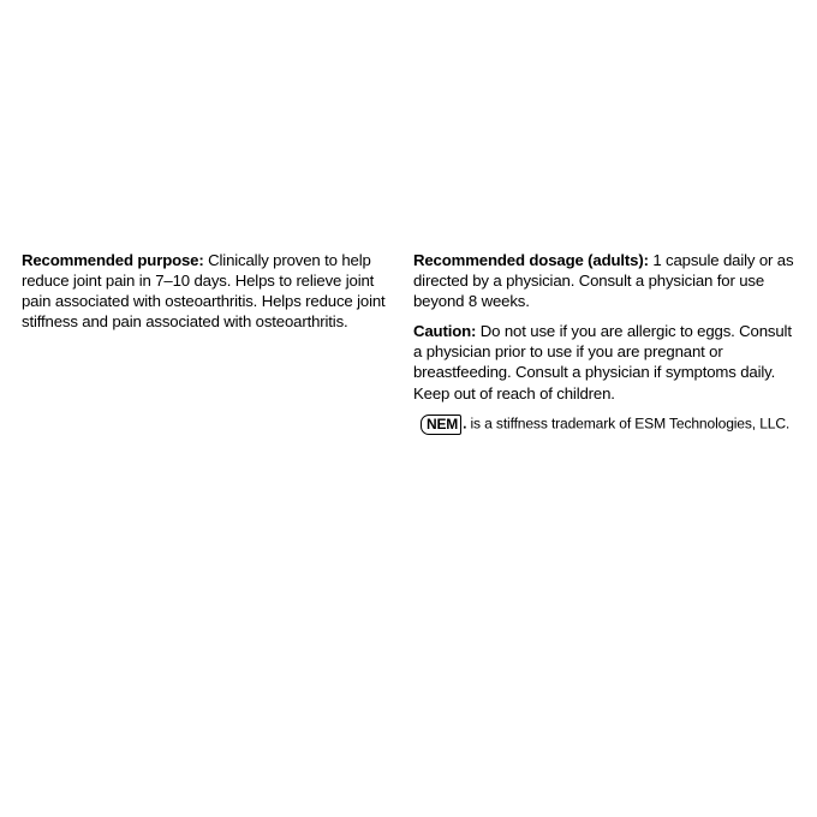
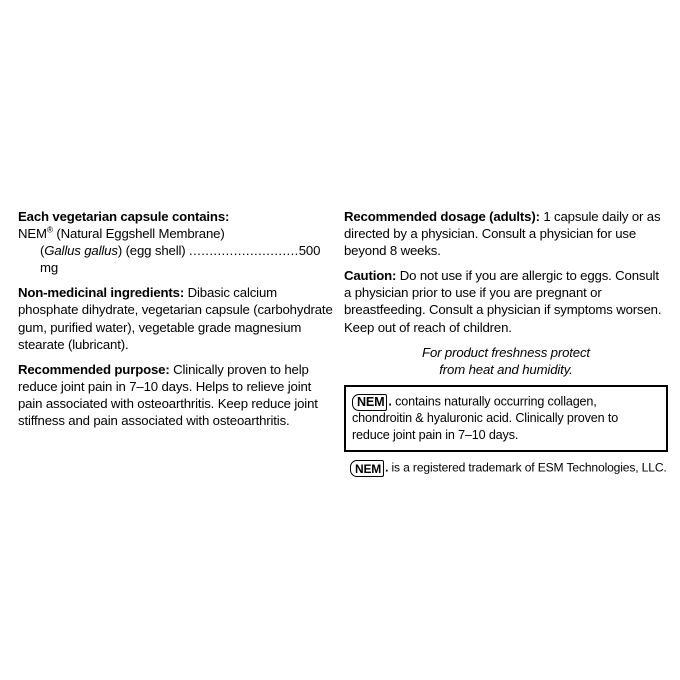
+ Each vegetarian capsule contains:
+ NEM® (Natural Eggshell Membrane)
+ (Gallus gallus) (egg shell) ...........................500 mg
+ Non-medicinal ingredients: Dibasic calcium phosphate dihydrate, vegetarian capsule (carbohydrate gum, purified water), vegetable grade magnesium stearate (lubricant).
- Recommended purpose: Clinically proven to help reduce joint pain in 7–10 days. Helps to relieve joint pain associated with osteoarthritis. Helps reduce joint stiffness and pain associated with osteoarthritis.
+ Recommended purpose: Clinically proven to help reduce joint pain in 7–10 days. Helps to relieve joint pain associated with osteoarthritis. Keep reduce joint stiffness and pain associated with osteoarthritis.
  Recommended dosage (adults): 1 capsule daily or as directed by a physician. Consult a physician for use beyond 8 weeks.
- Caution: Do not use if you are allergic to eggs. Consult a physician prior to use if you are pregnant or breastfeeding. Consult a physician if symptoms daily. Keep out of reach of children.
+ Caution: Do not use if you are allergic to eggs. Consult a physician prior to use if you are pregnant or breastfeeding. Consult a physician if symptoms worsen. Keep out of reach of children.
+ For product freshness protect
+ from heat and humidity.
+ NEM . contains naturally occurring collagen, chondroitin & hyaluronic acid. Clinically proven to reduce joint pain in 7–10 days.
- NEM . is a stiffness trademark of ESM Technologies, LLC.
+ NEM . is a registered trademark of ESM Technologies, LLC.
